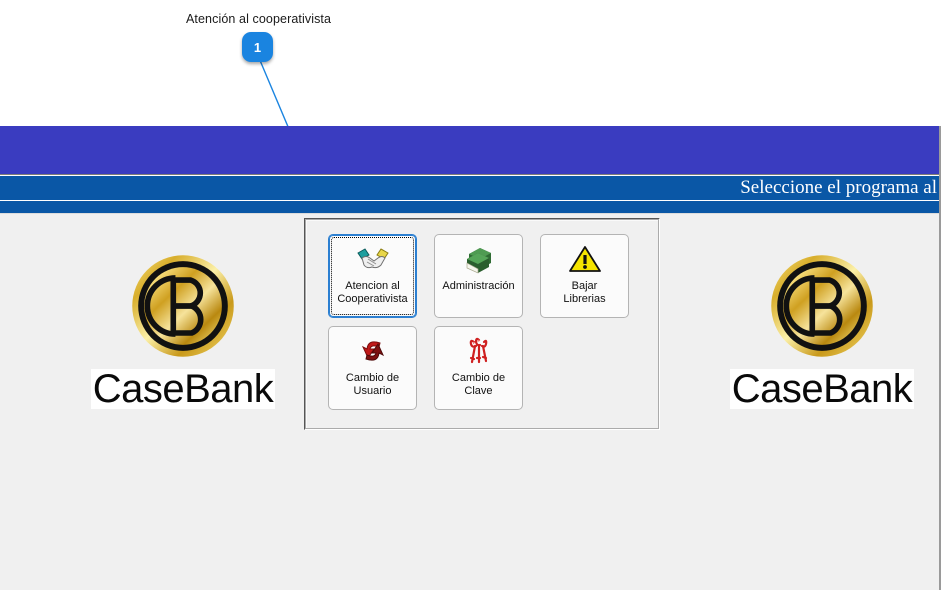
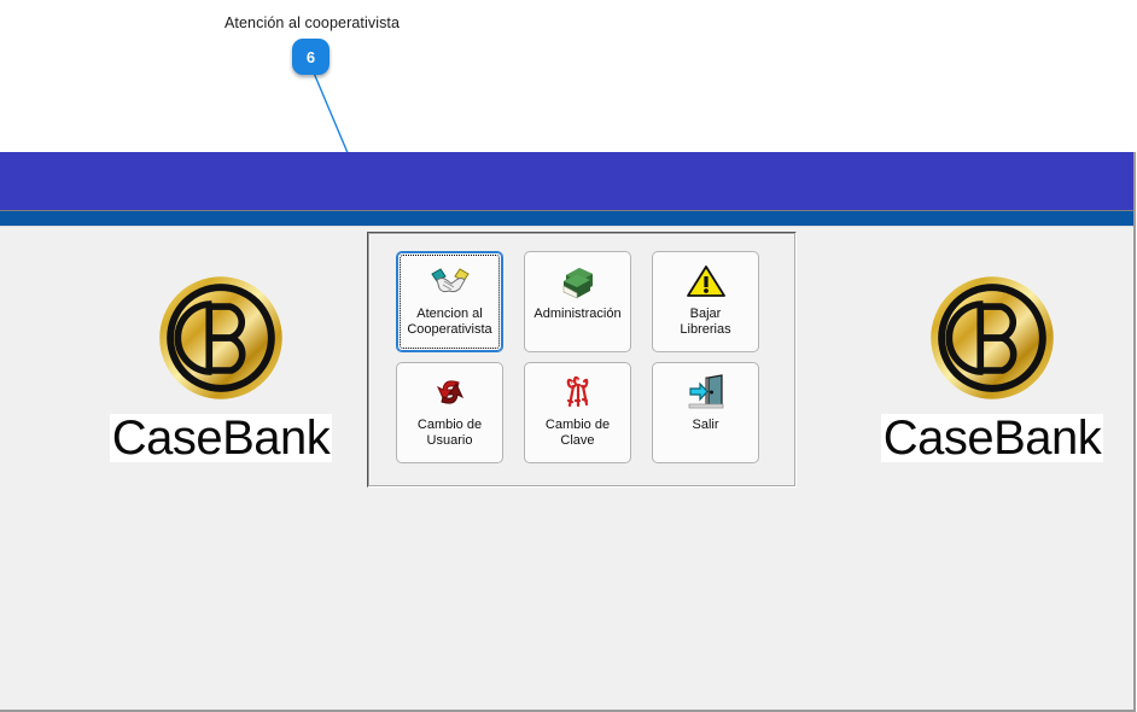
  Atención al cooperativista
- 1
+ 6
- Seleccione el programa al
  CaseBank
  CaseBank
  Atencion al
  Cooperativista
  Administración
  Bajar
  Librerias
  Cambio de
  Usuario
  Cambio de
  Clave
+ Salir
